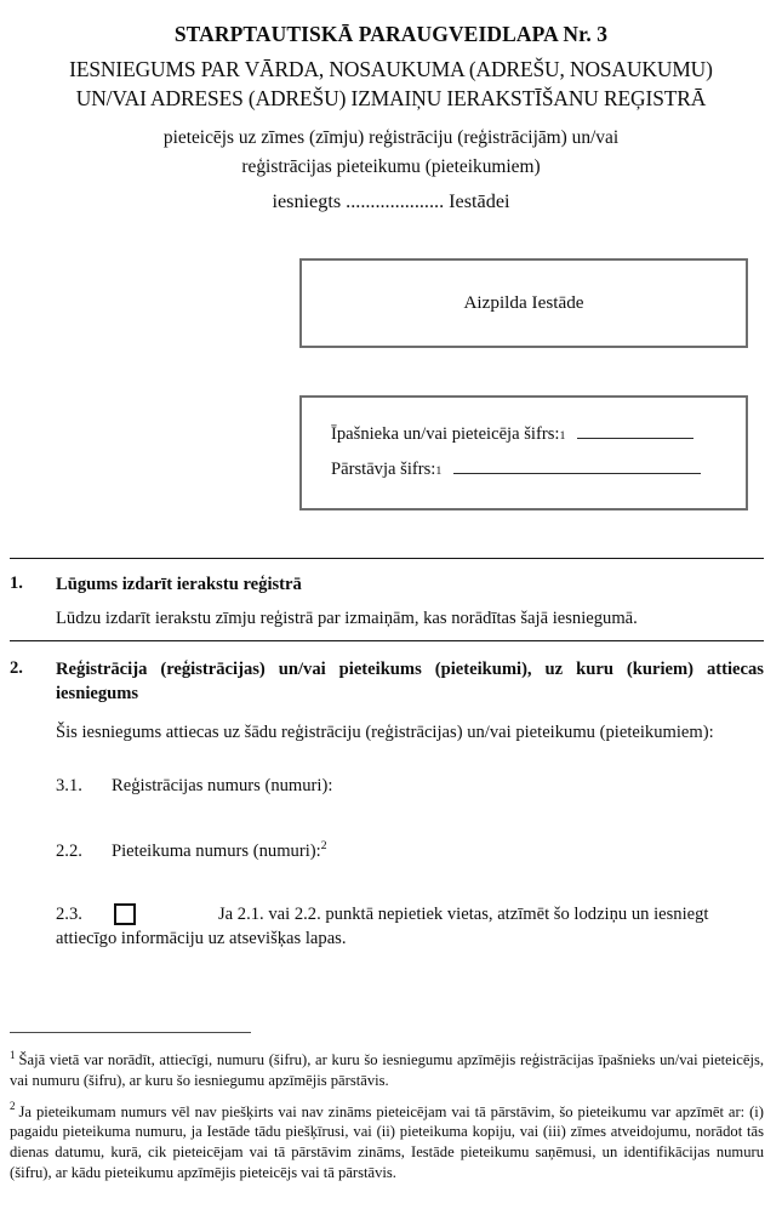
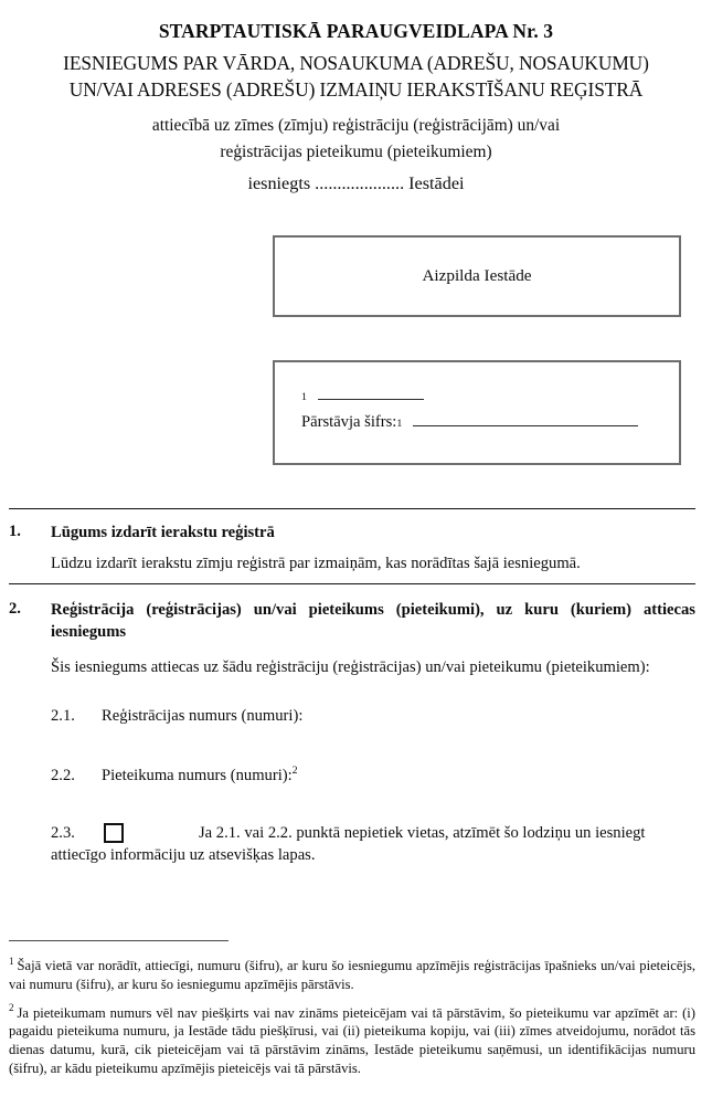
  STARPTAUTISKĀ PARAUGVEIDLAPA Nr. 3
  IESNIEGUMS PAR VĀRDA, NOSAUKUMA (ADREŠU, NOSAUKUMU)
  UN/VAI ADRESES (ADREŠU) IZMAIŅU IERAKSTĪŠANU REĢISTRĀ
- pieteicējs uz zīmes (zīmju) reģistrāciju (reģistrācijām) un/vai
+ attiecībā uz zīmes (zīmju) reģistrāciju (reģistrācijām) un/vai
  reģistrācijas pieteikumu (pieteikumiem)
  iesniegts .................... Iestādei
  Aizpilda Iestāde
- Īpašnieka un/vai pieteicēja šifrs:
  1
  Pārstāvja šifrs:
  1
  1.
  Lūgums izdarīt ierakstu reģistrā
  Lūdzu izdarīt ierakstu zīmju reģistrā par izmaiņām, kas norādītas šajā iesniegumā.
  2.
  Reģistrācija (reģistrācijas) un/vai pieteikums (pieteikumi), uz kuru (kuriem) attiecas iesniegums
  Šis iesniegums attiecas uz šādu reģistrāciju (reģistrācijas) un/vai pieteikumu (pieteikumiem):
- 3.1.
+ 2.1.
  Reģistrācijas numurs (numuri):
  2.2.
  Pieteikuma numurs (numuri):2
  2.3.
  Ja 2.1. vai 2.2. punktā nepietiek vietas, atzīmēt šo lodziņu un iesniegt attiecīgo informāciju uz atsevišķas lapas.
  1 Šajā vietā var norādīt, attiecīgi, numuru (šifru), ar kuru šo iesniegumu apzīmējis reģistrācijas īpašnieks un/vai pieteicējs, vai numuru (šifru), ar kuru šo iesniegumu apzīmējis pārstāvis.
  2 Ja pieteikumam numurs vēl nav piešķirts vai nav zināms pieteicējam vai tā pārstāvim, šo pieteikumu var apzīmēt ar: (i) pagaidu pieteikuma numuru, ja Iestāde tādu piešķīrusi, vai (ii) pieteikuma kopiju, vai (iii) zīmes atveidojumu, norādot tās dienas datumu, kurā, cik pieteicējam vai tā pārstāvim zināms, Iestāde pieteikumu saņēmusi, un identifikācijas numuru (šifru), ar kādu pieteikumu apzīmējis pieteicējs vai tā pārstāvis.
